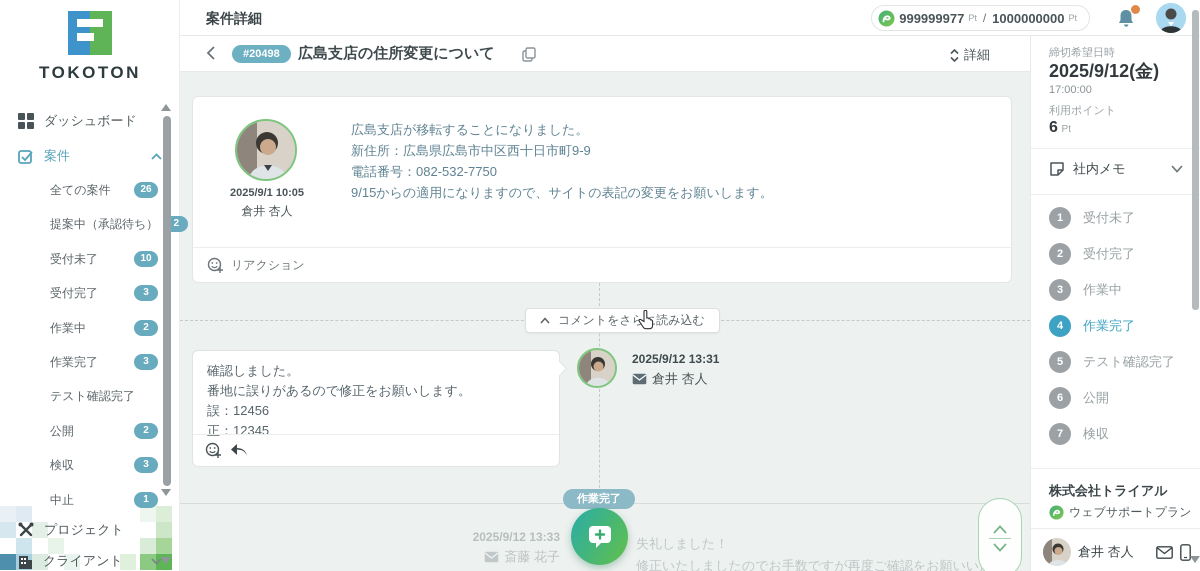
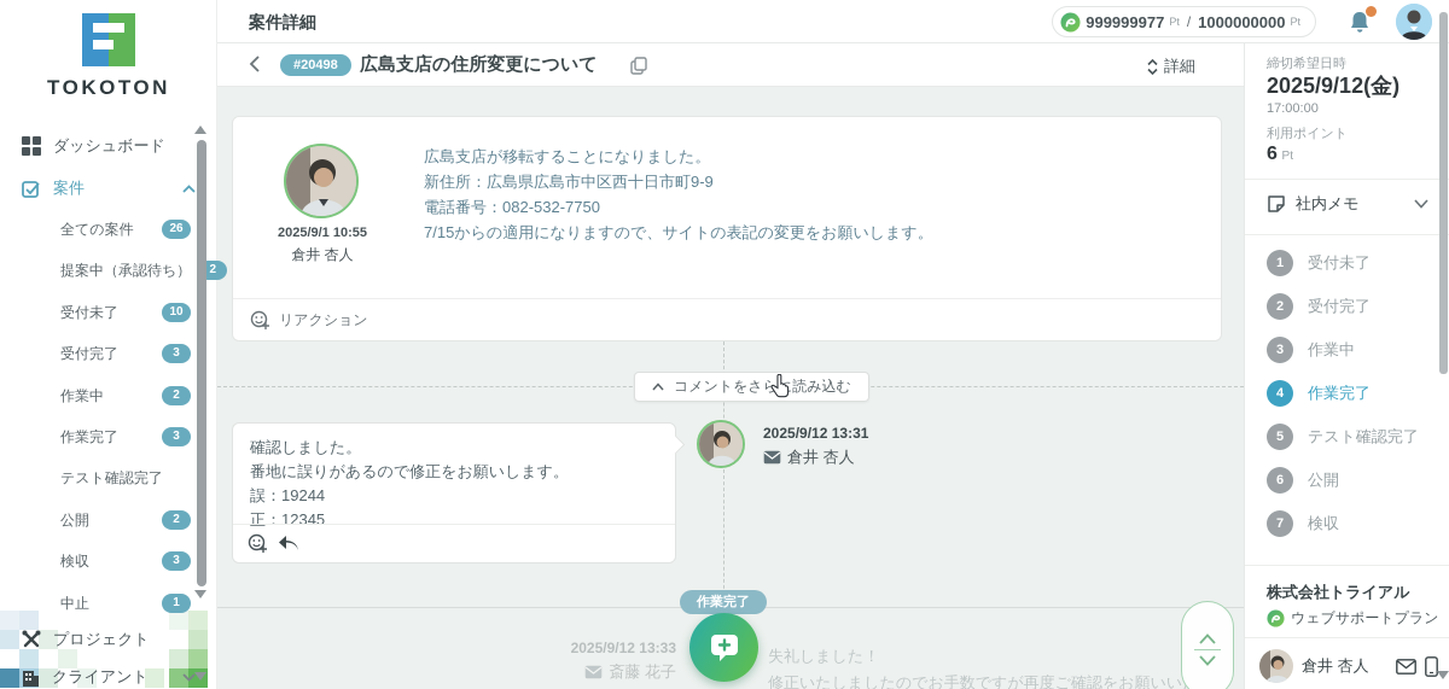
  TOKOTON
  ダッシュボード
  案件
  全ての案件
  26
  提案中（承認待ち）
  2
  受付未了
  10
  受付完了
  3
  作業中
  2
  作業完了
  3
  テスト確認完了
  公開
  2
  検収
  3
  中止
  1
  プロジェクト
  クライアント
  案件詳細
  999999977
  Pt
  /
  1000000000
  Pt
  #20498
  広島支店の住所変更について
  詳細
- 2025/9/1 10:05
+ 2025/9/1 10:55
  倉井 杏人
  広島支店が移転することになりました。
  新住所：広島県広島市中区西十日市町9-9
  電話番号：082-532-7750
- 9/15からの適用になりますので、サイトの表記の変更をお願いします。
+ 7/15からの適用になりますので、サイトの表記の変更をお願いします。
  リアクション
  コメントをさら読み込む
  確認しました。
  番地に誤りがあるので修正をお願いします。
- 誤：12456
+ 誤：19244
  正：12345
  2025/9/12 13:31
  倉井 杏人
  作業完了
  2025/9/12 13:33
  斎藤 花子
  失礼しました！
  修正いたしましたのでお手数ですが再度ご確認をお願いい
  締切希望日時
  2025/9/12(金)
  17:00:00
  利用ポイント
  6 Pt
  社内メモ
  1
  受付未了
  2
  受付完了
  3
  作業中
  4
  作業完了
  5
  テスト確認完了
  6
  公開
  7
  検収
  株式会社トライアル
  ウェブサポートプラン
  倉井 杏人
